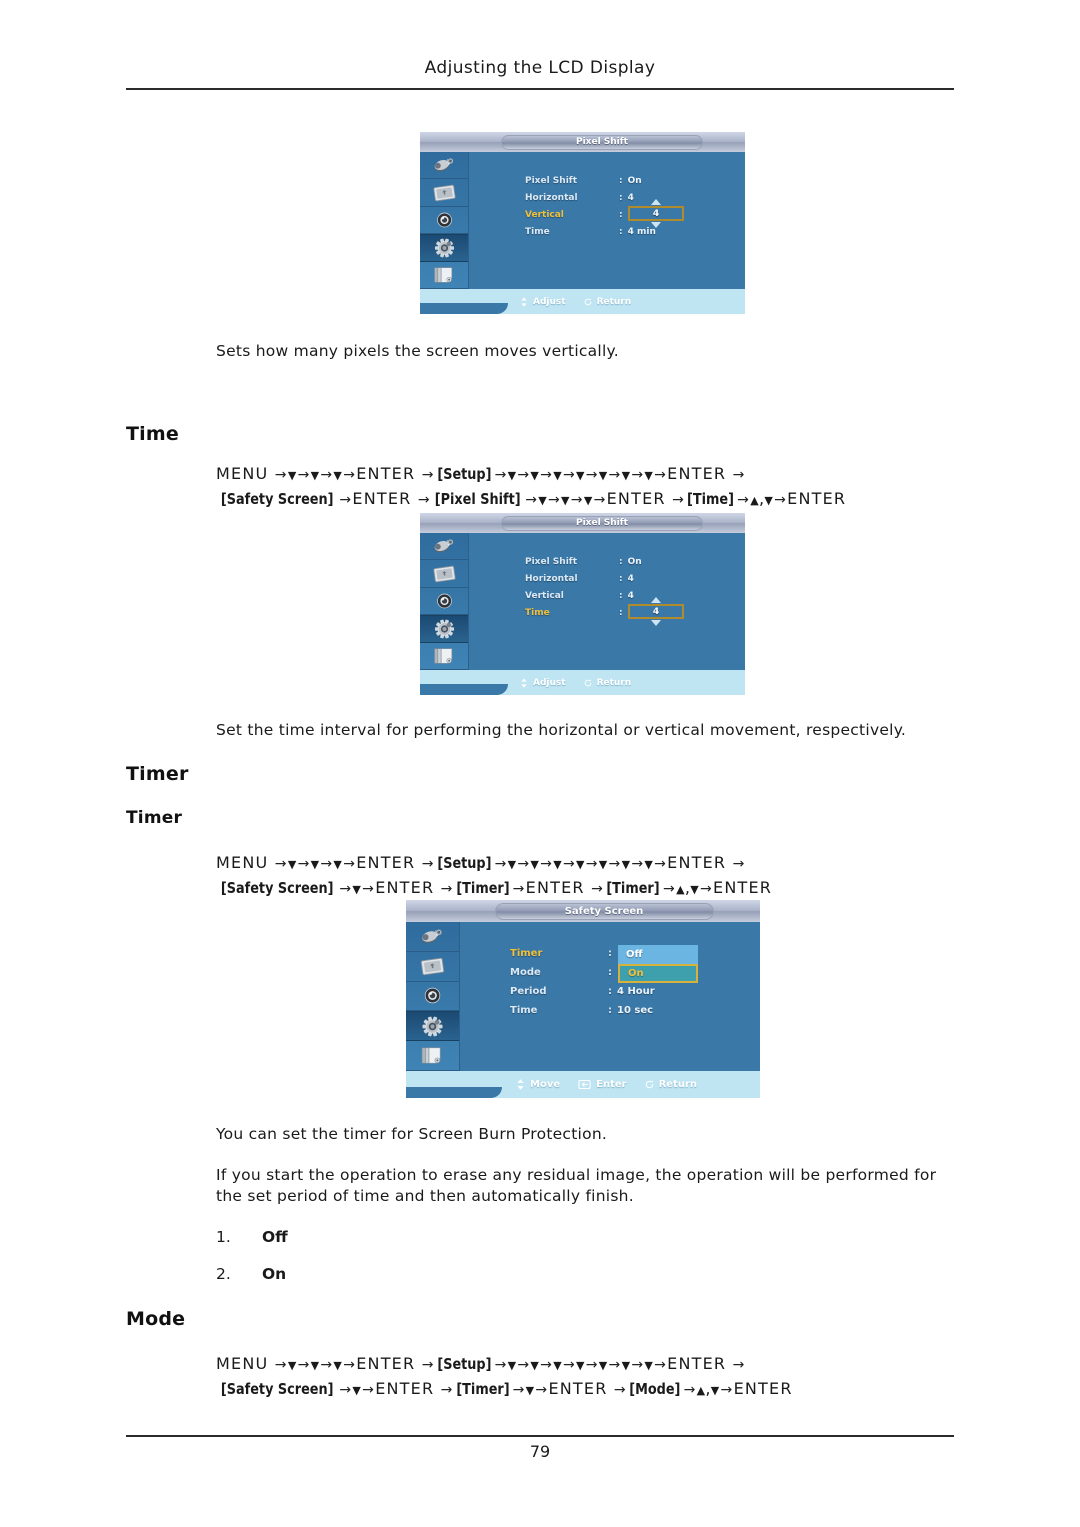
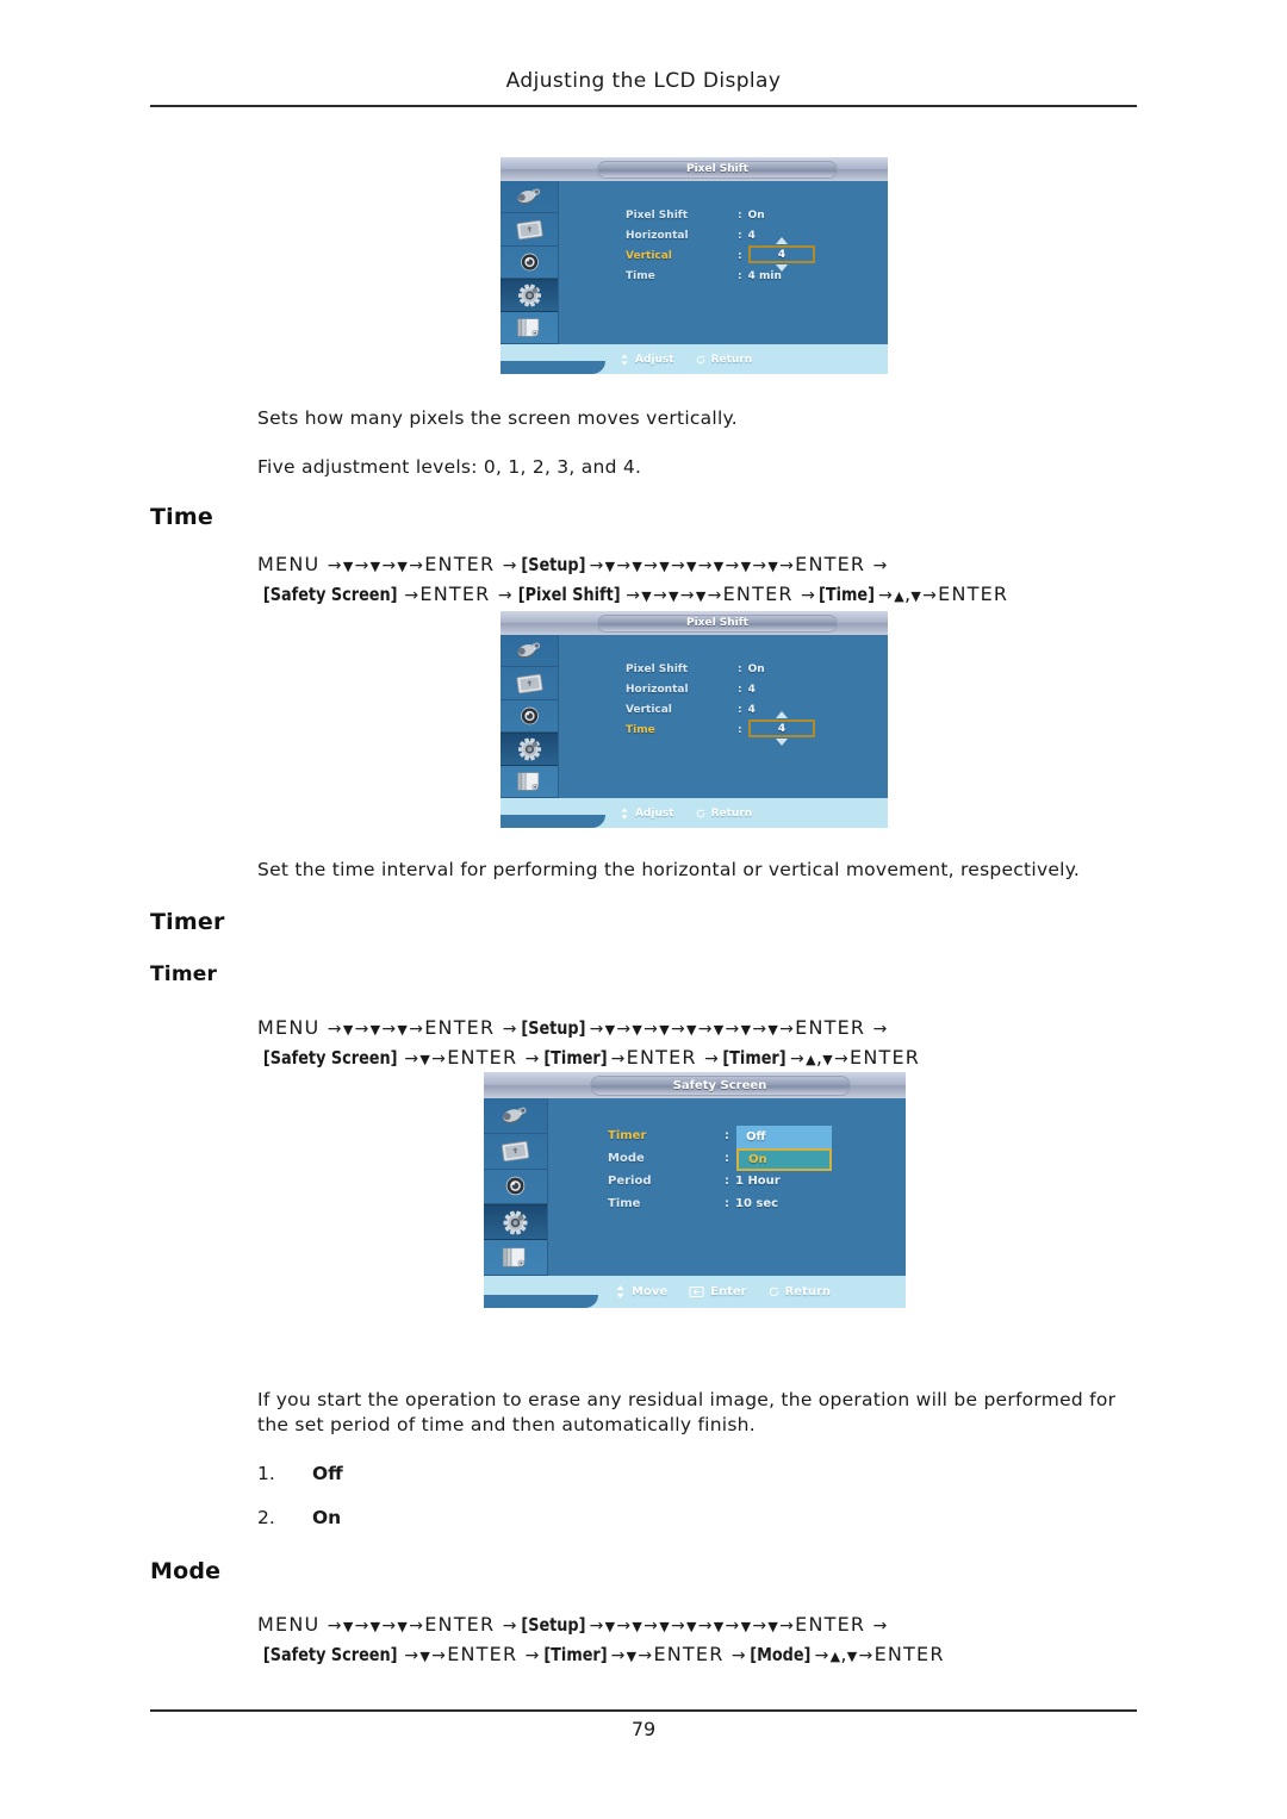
  Adjusting the LCD Display
  Pixel Shift
  Pixel Shift
  :
  On
  Horizontal
  :
  4
  Vertical
  :
  4
  Time
  :
  4 min
  Adjust
  Return
  Sets how many pixels the screen moves vertically.
+ Five adjustment levels: 0, 1, 2, 3, and 4.
  Time
  MENU →▼→▼→▼→ENTER → [Setup] →▼→▼→▼→▼→▼→▼→▼→ENTER →
  [Safety Screen] →ENTER → [Pixel Shift] →▼→▼→▼→ENTER → [Time] →▲,▼→ENTER
  Pixel Shift
  Pixel Shift
  :
  On
  Horizontal
  :
  4
  Vertical
  :
  4
  Time
  :
  4
  Adjust
  Return
  Set the time interval for performing the horizontal or vertical movement, respectively.
  Timer
  Timer
  MENU →▼→▼→▼→ENTER → [Setup] →▼→▼→▼→▼→▼→▼→▼→ENTER →
  [Safety Screen] →▼→ENTER → [Timer] →ENTER → [Timer] →▲,▼→ENTER
  Safety Screen
  Timer
  :
  Mode
  :
  Period
  :
- 4 Hour
+ 1 Hour
  Time
  :
  10 sec
  Off
  On
  Move
  Enter
  Return
- You can set the timer for Screen Burn Protection.
  If you start the operation to erase any residual image, the operation will be performed for the set period of time and then automatically finish.
  1.
  Off
  2.
  On
  Mode
  MENU →▼→▼→▼→ENTER → [Setup] →▼→▼→▼→▼→▼→▼→▼→ENTER →
  [Safety Screen] →▼→ENTER → [Timer] →▼→ENTER → [Mode] →▲,▼→ENTER
  79
